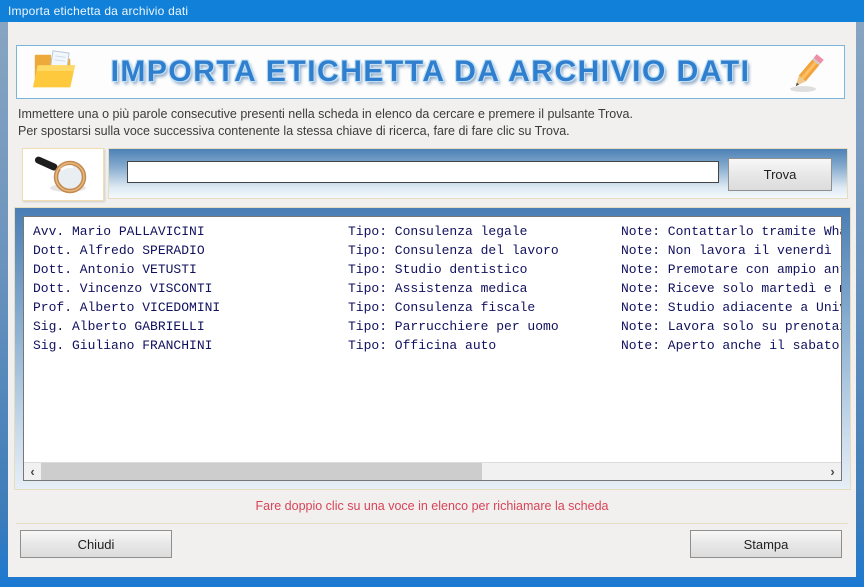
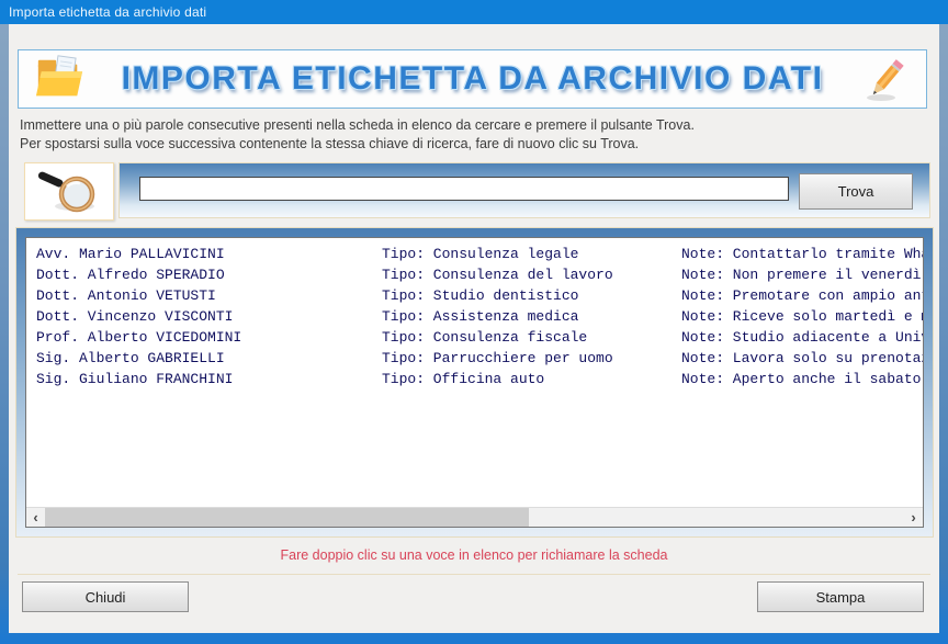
  Importa etichetta da archivio dati
  IMPORTA ETICHETTA DA ARCHIVIO DATI
  Immettere una o più parole consecutive presenti nella scheda in elenco da cercare e premere il pulsante Trova.
- Per spostarsi sulla voce successiva contenente la stessa chiave di ricerca, fare di fare clic su Trova.
+ Per spostarsi sulla voce successiva contenente la stessa chiave di ricerca, fare di nuovo clic su Trova.
  Trova
  Avv. Mario PALLAVICINI
  Tipo: Consulenza legale
  Note: Contattarlo tramite Wh
  Dott. Alfredo SPERADIO
  Tipo: Consulenza del lavoro
- Note: Non lavora il venerdì
+ Note: Non premere il venerdì
  Dott. Antonio VETUSTI
  Tipo: Studio dentistico
  Note: Premotare con ampio an
  Dott. Vincenzo VISCONTI
  Tipo: Assistenza medica
  Note: Riceve solo martedì e
  Prof. Alberto VICEDOMINI
  Tipo: Consulenza fiscale
  Note: Studio adiacente a Uni
  Sig. Alberto GABRIELLI
  Tipo: Parrucchiere per uomo
  Note: Lavora solo su prenota
  Sig. Giuliano FRANCHINI
  Tipo: Officina auto
  Note: Aperto anche il sabato
  ‹
  ›
  Fare doppio clic su una voce in elenco per richiamare la scheda
  Chiudi
  Stampa
